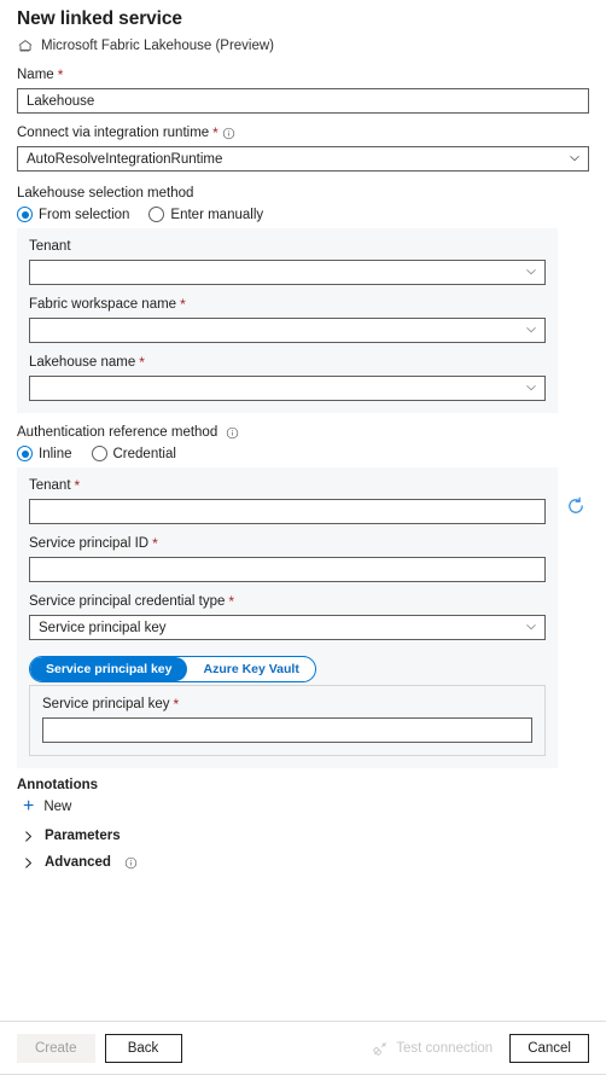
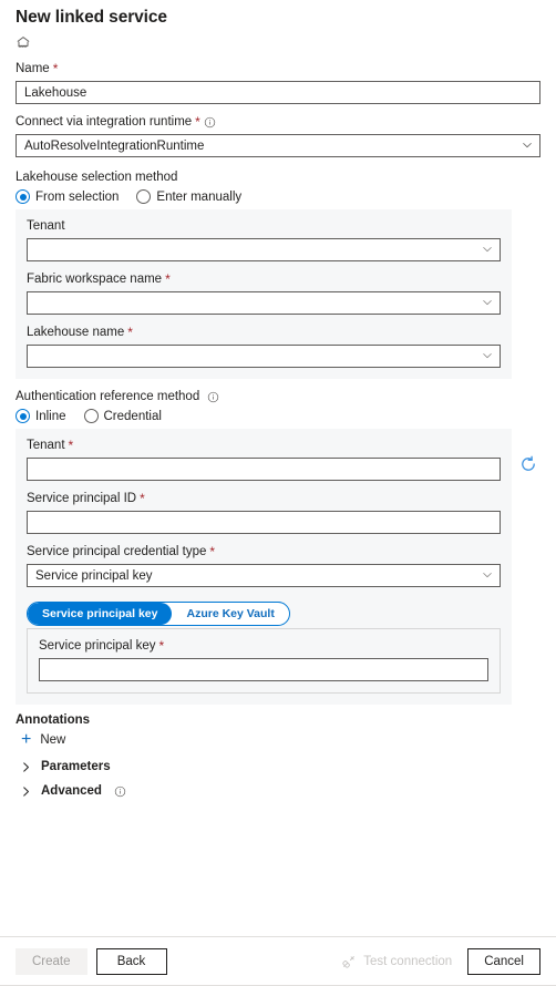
  New linked service
- Microsoft Fabric Lakehouse (Preview)
  Name
  *
  Lakehouse
  Connect via integration runtime
  *
  AutoResolveIntegrationRuntime
  Lakehouse selection method
  From selection
  Enter manually
  Tenant
  Fabric workspace name
  *
  Lakehouse name
  *
  Authentication reference method
  Inline
  Credential
  Tenant
  *
  Service principal ID
  *
  Service principal credential type
  *
  Service principal key
  Service principal key
  Azure Key Vault
  Service principal key
  *
  Annotations
  +
  New
  Parameters
  Advanced
  Create
  Back
  Test connection
  Cancel
